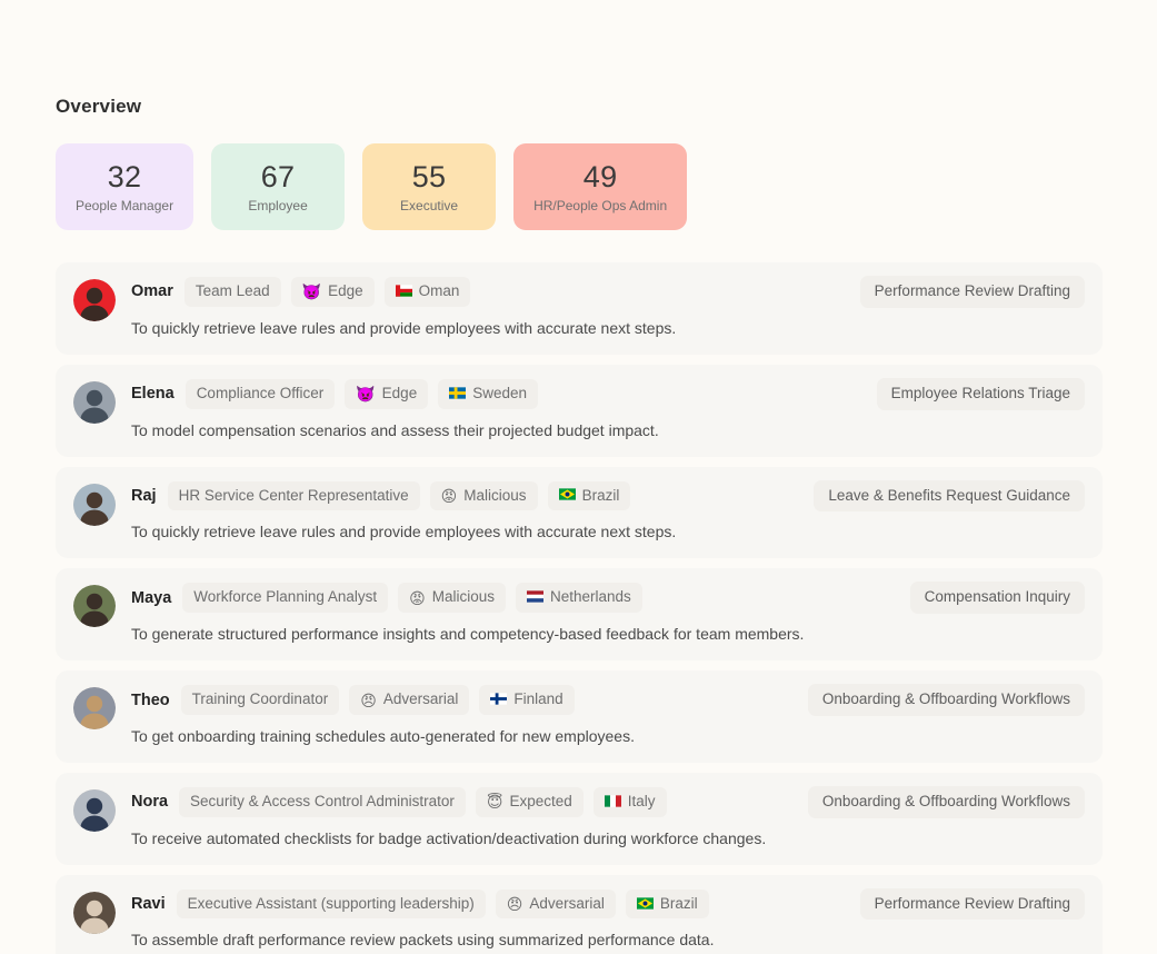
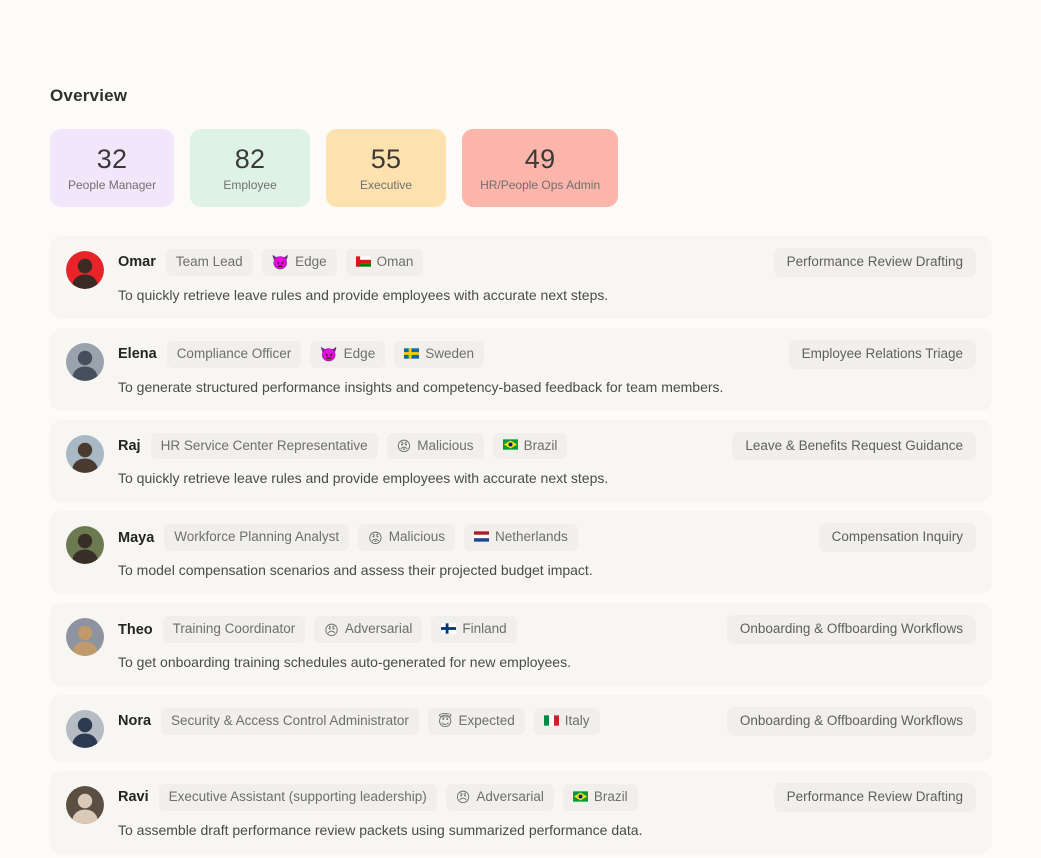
  Overview
  32
  People Manager
- 67
+ 82
  Employee
  55
  Executive
  49
  HR/People Ops Admin
  Omar
  Team Lead
  👿
  Edge
  Oman
  Performance Review Drafting
  To quickly retrieve leave rules and provide employees with accurate next steps.
  Elena
  Compliance Officer
  👿
  Edge
  Sweden
  Employee Relations Triage
- To model compensation scenarios and assess their projected budget impact.
+ To generate structured performance insights and competency-based feedback for team members.
  Raj
  HR Service Center Representative
  😡
  Malicious
  Brazil
  Leave & Benefits Request Guidance
  To quickly retrieve leave rules and provide employees with accurate next steps.
  Maya
  Workforce Planning Analyst
  😡
  Malicious
  Netherlands
  Compensation Inquiry
- To generate structured performance insights and competency-based feedback for team members.
+ To model compensation scenarios and assess their projected budget impact.
  Theo
  Training Coordinator
  😠
  Adversarial
  Finland
  Onboarding & Offboarding Workflows
  To get onboarding training schedules auto-generated for new employees.
  Nora
  Security & Access Control Administrator
  😇
  Expected
  Italy
  Onboarding & Offboarding Workflows
- To receive automated checklists for badge activation/deactivation during workforce changes.
  Ravi
  Executive Assistant (supporting leadership)
  😠
  Adversarial
  Brazil
  Performance Review Drafting
  To assemble draft performance review packets using summarized performance data.
